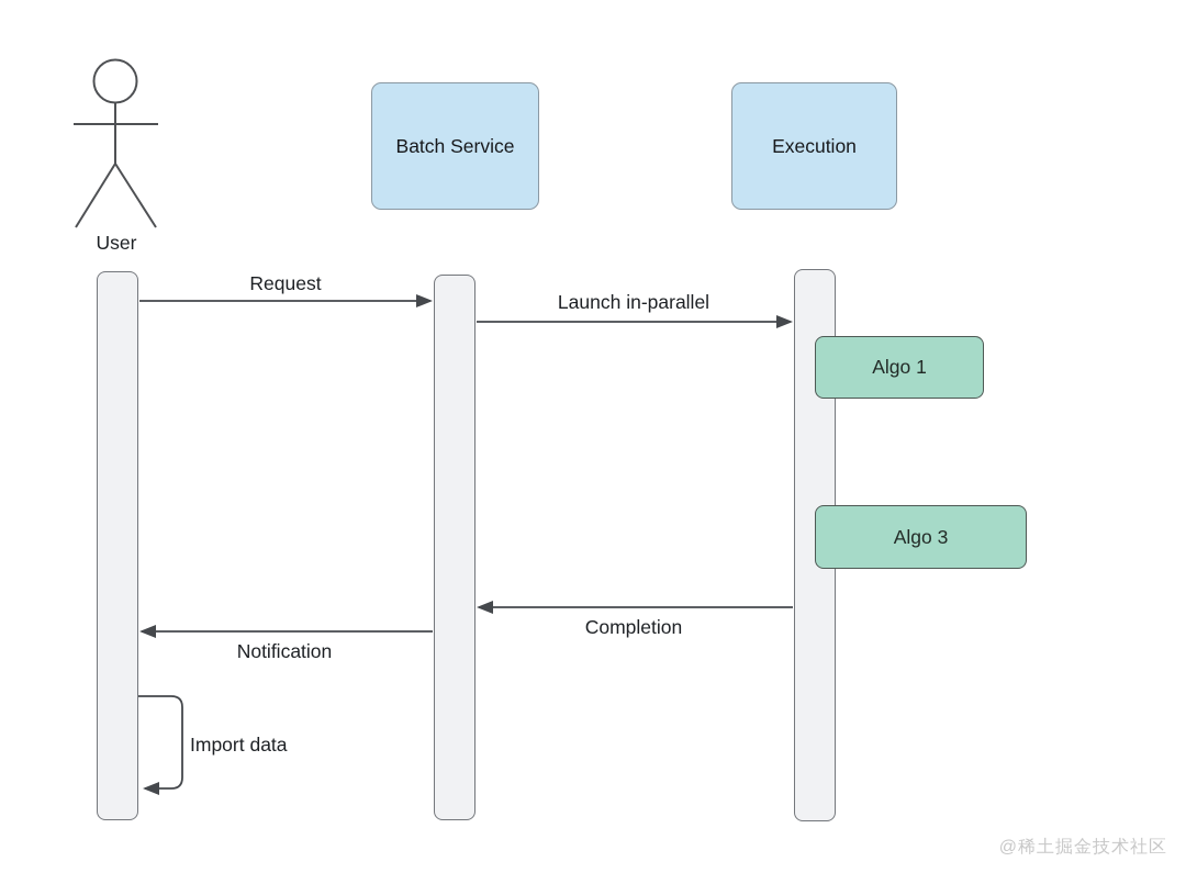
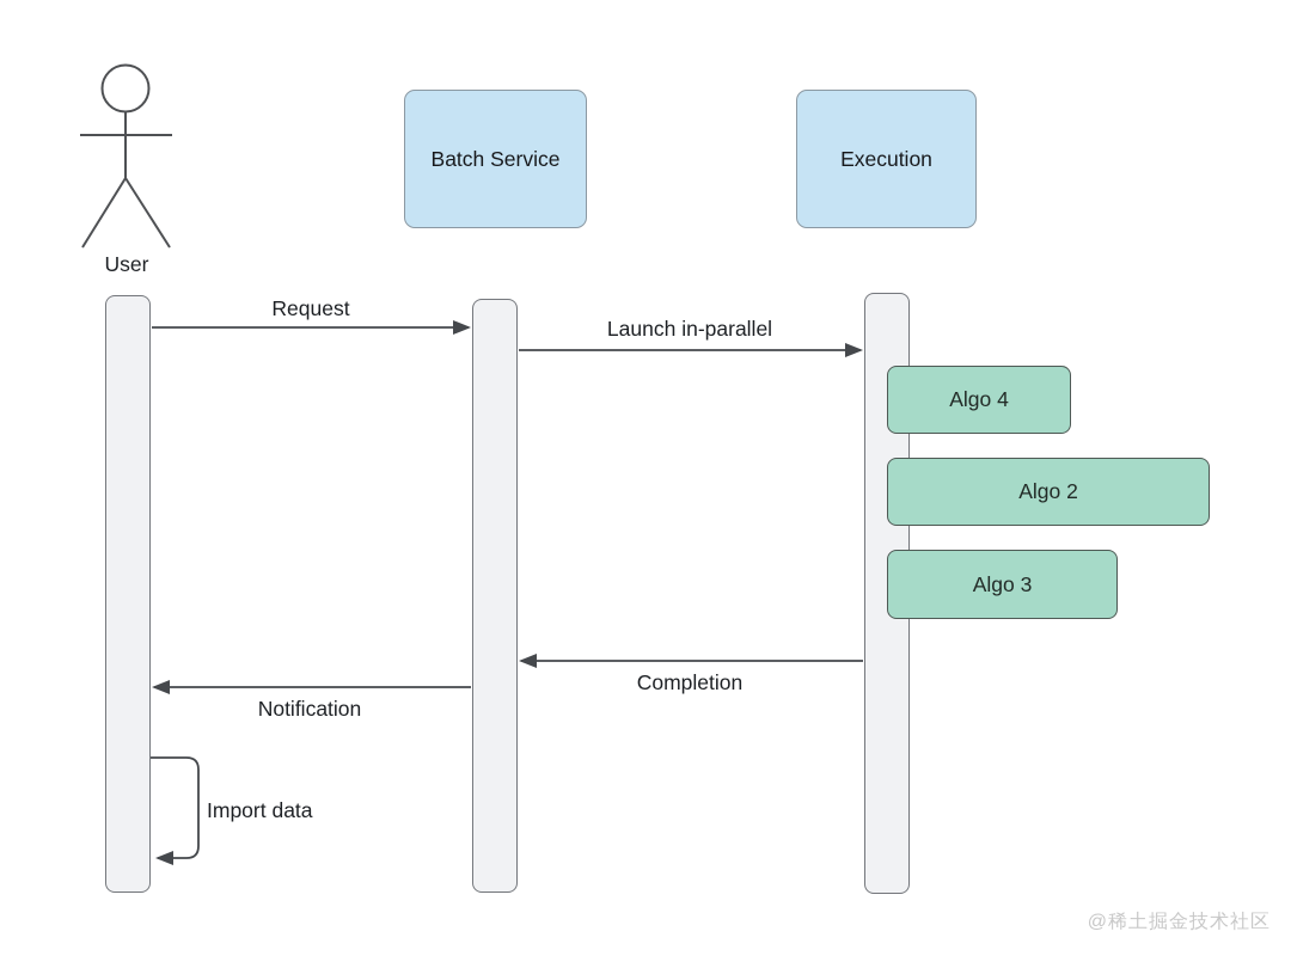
  Batch Service
  Execution
- Algo 1
+ Algo 4
+ Algo 2
  Algo 3
  User
  Request
  Launch in-parallel
  Completion
  Notification
  Import data
  @稀土掘金技术社区
